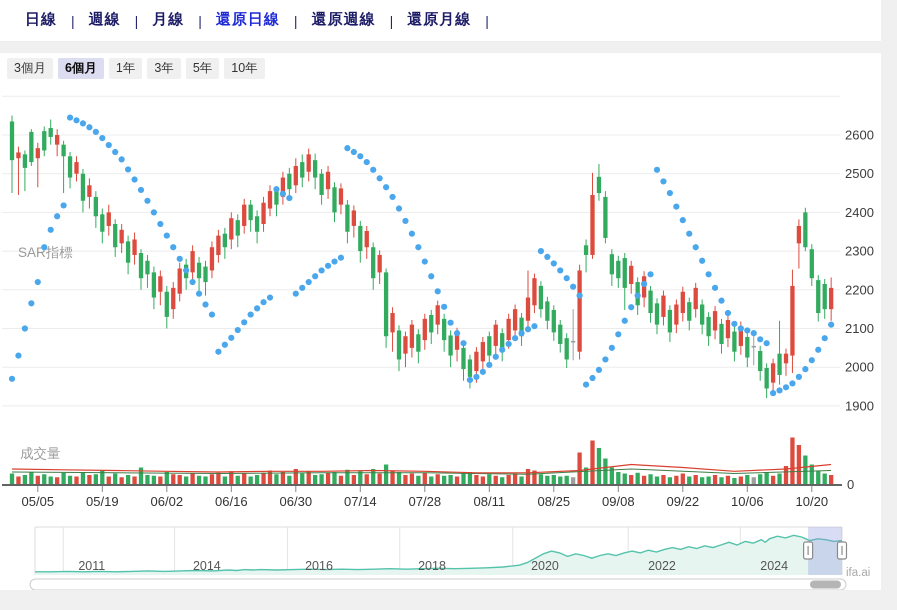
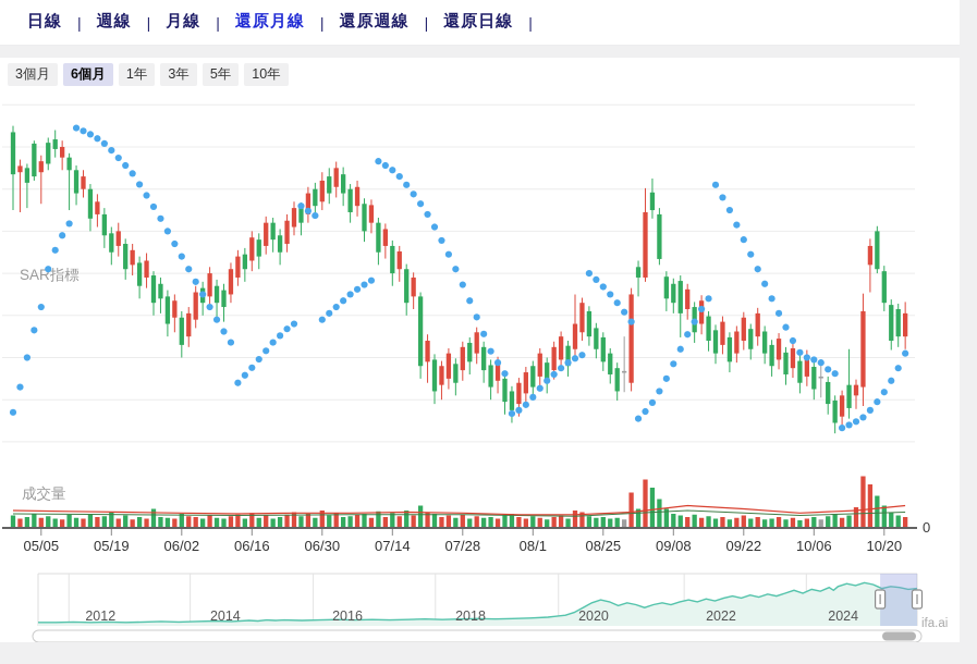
  日線
  |
  週線
  |
  月線
  |
- 還原日線
+ 還原月線
  |
  還原週線
  |
- 還原月線
+ 還原日線
  |
  3個月
  6個月
  1年
  3年
  5年
  10年
- 2600
- 2500
- 2400
- 2300
- 2200
- 2100
- 2000
- 1900
  SAR指標
  成交量
  0
  05/05
  05/19
  06/02
  06/16
  06/30
  07/14
  07/28
- 08/11
+ 08/1
  08/25
  09/08
  09/22
  10/06
  10/20
- 2011
+ 2012
  2014
  2016
  2018
  2020
  2022
  2024
  ifa.ai
